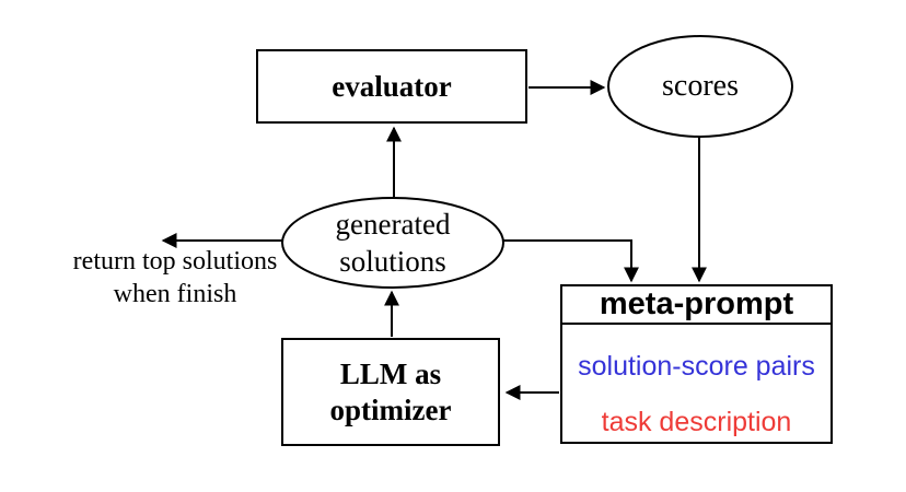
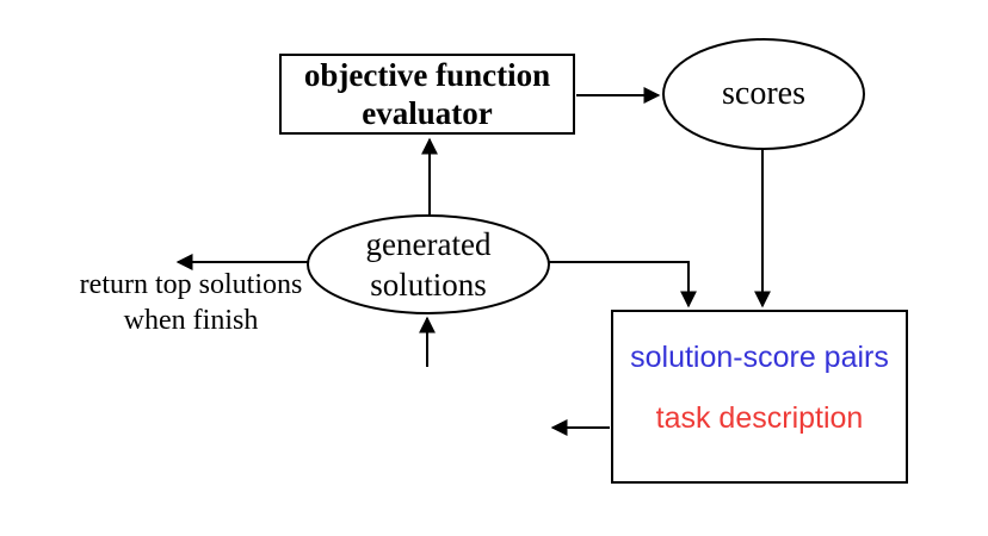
+ objective function
  evaluator
  scores
  generated
  solutions
- LLM as
- optimizer
- meta-prompt
  solution-score pairs
  task description
  return top solutions
  when finish
